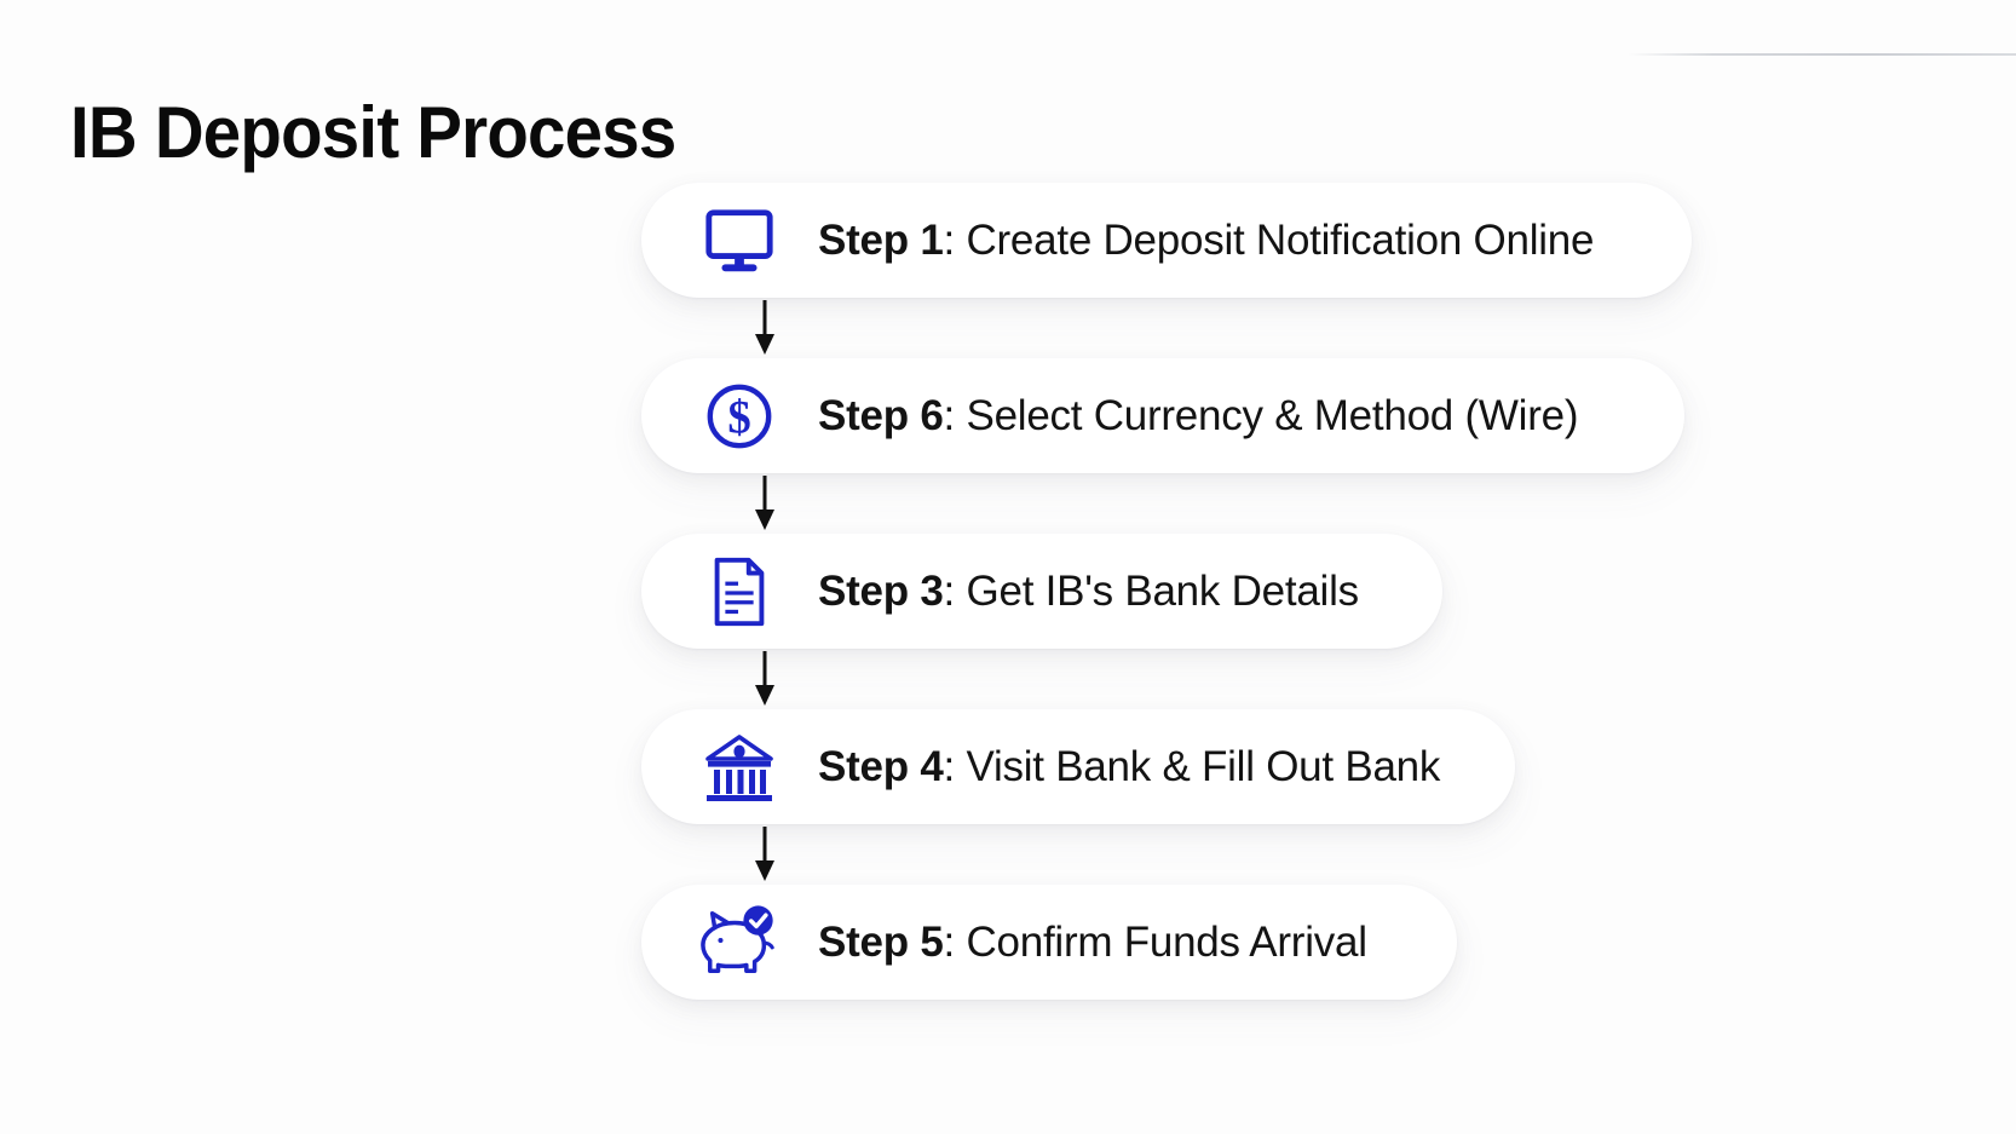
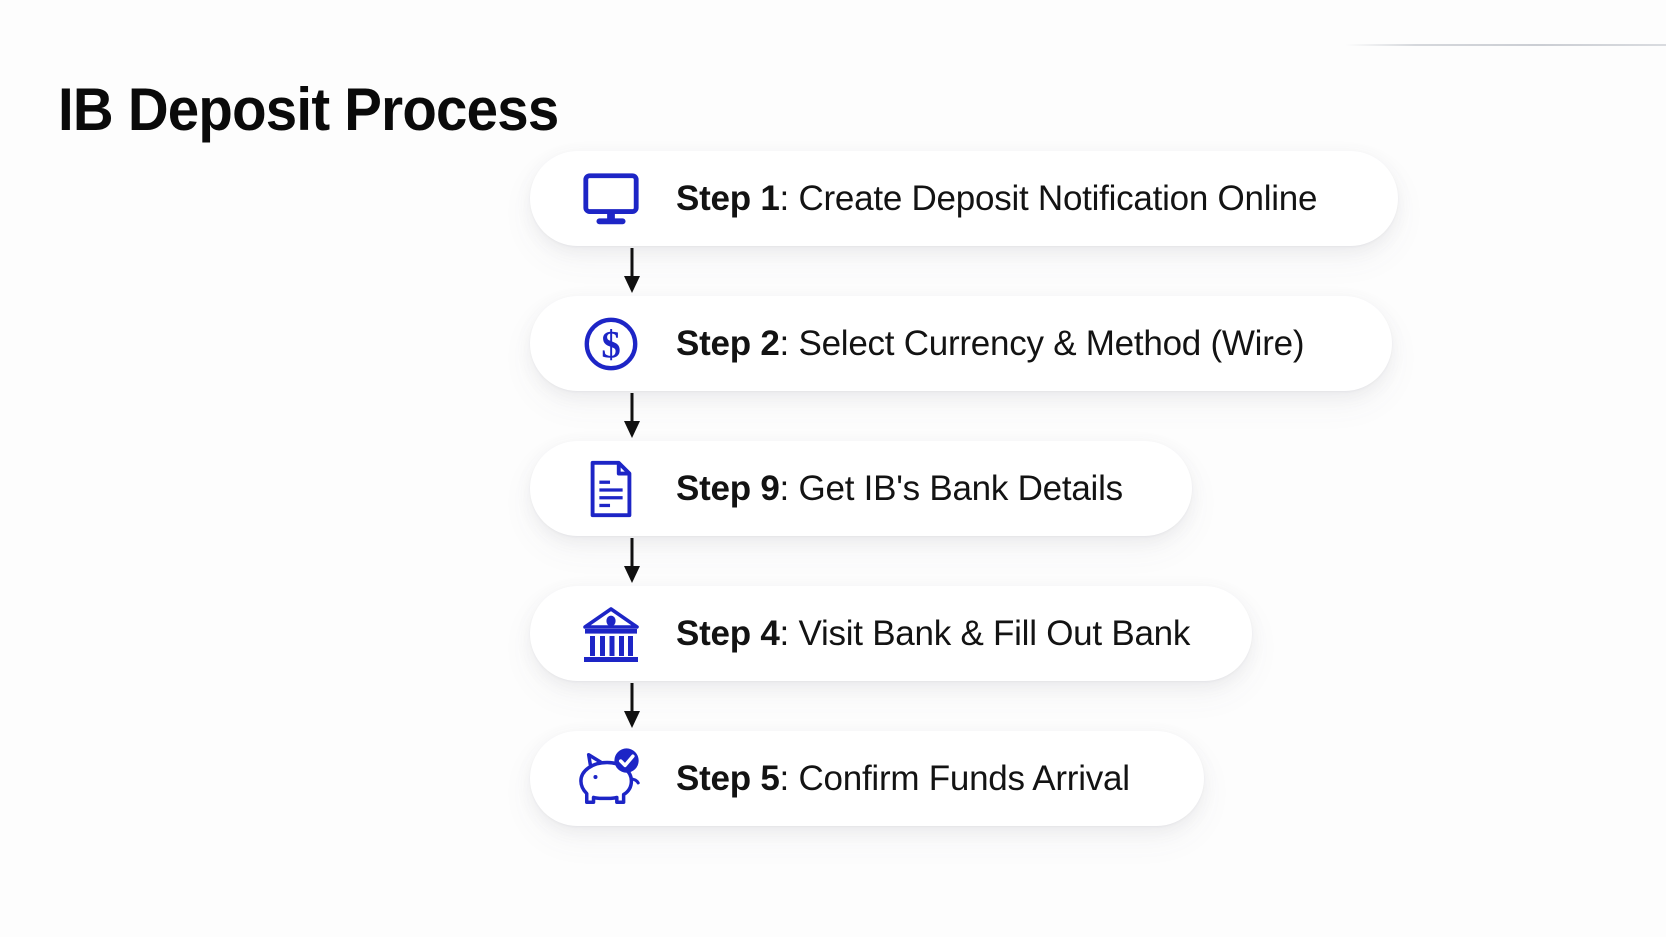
  IB Deposit Process
  Step 1: Create Deposit Notification Online
  $
- Step 6: Select Currency & Method (Wire)
+ Step 2: Select Currency & Method (Wire)
- Step 3: Get IB's Bank Details
+ Step 9: Get IB's Bank Details
  Step 4: Visit Bank & Fill Out Bank
  Step 5: Confirm Funds Arrival
